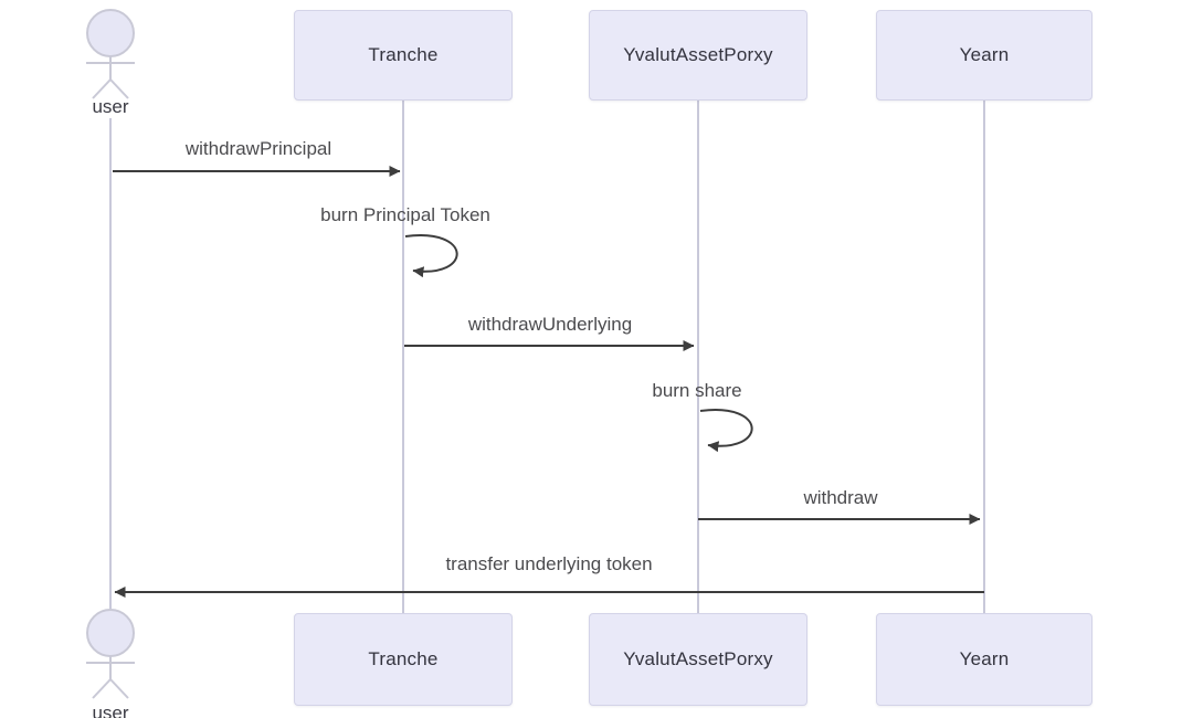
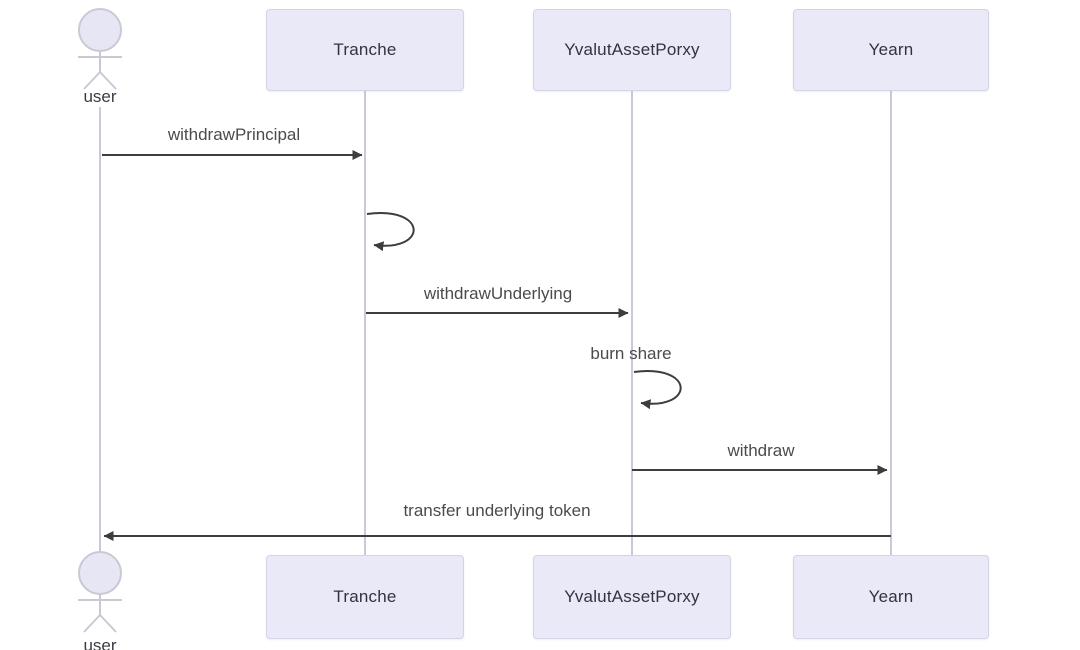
  Tranche
  YvalutAssetPorxy
  Yearn
  Tranche
  YvalutAssetPorxy
  Yearn
  user
  user
  withdrawPrincipal
- burn Principal Token
  withdrawUnderlying
  burn share
  withdraw
  transfer underlying token
